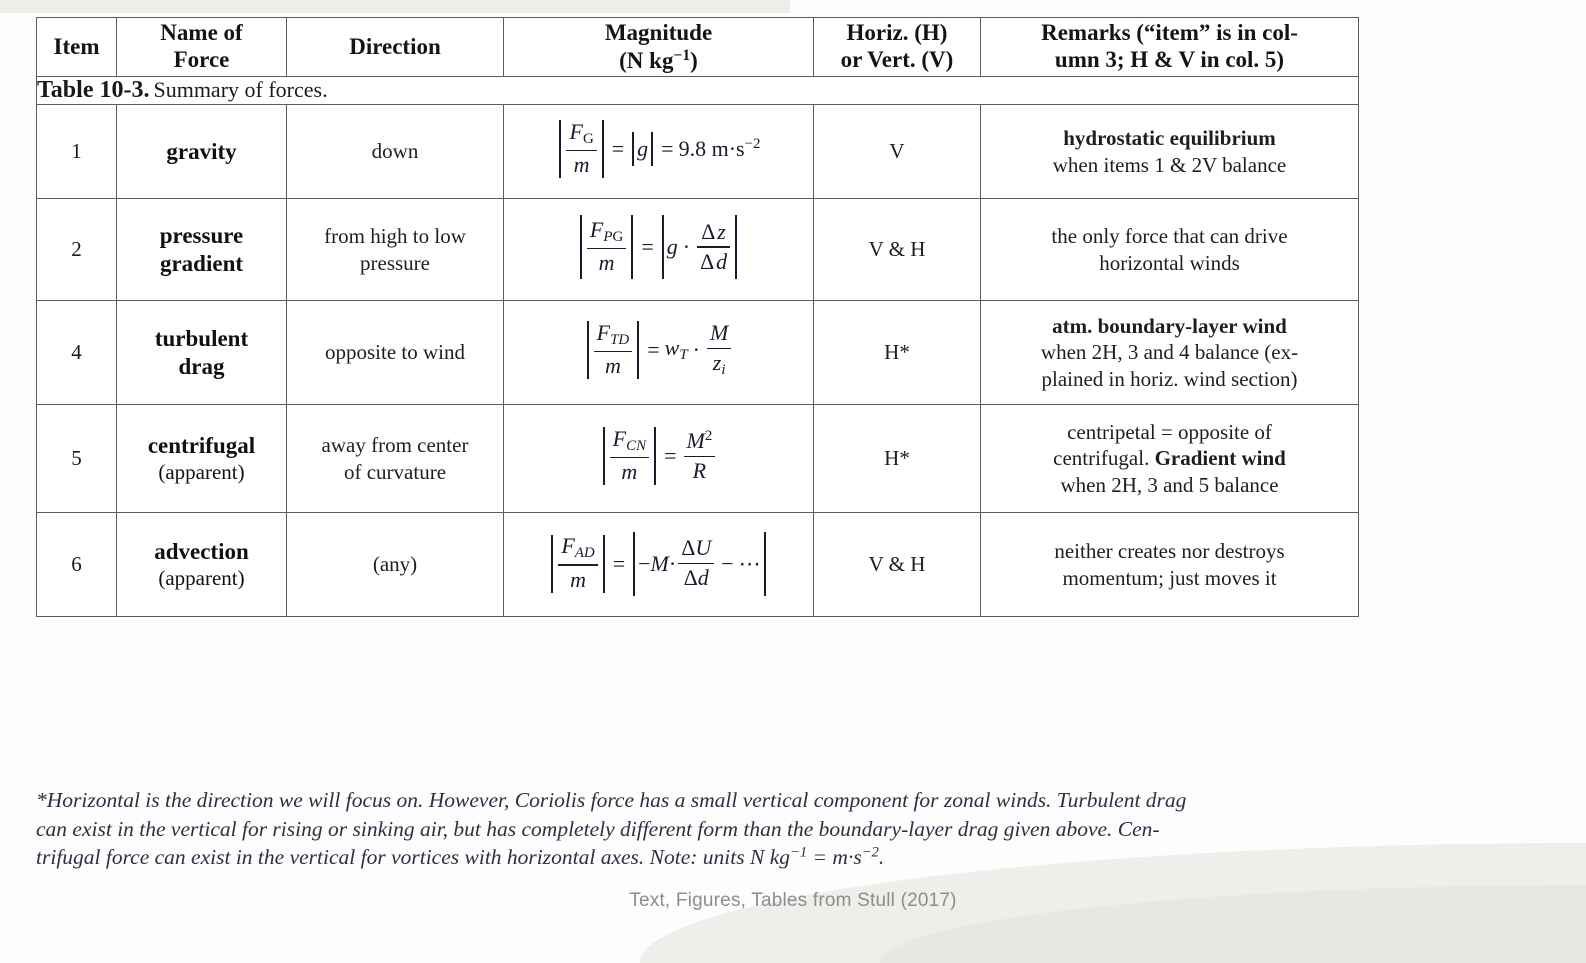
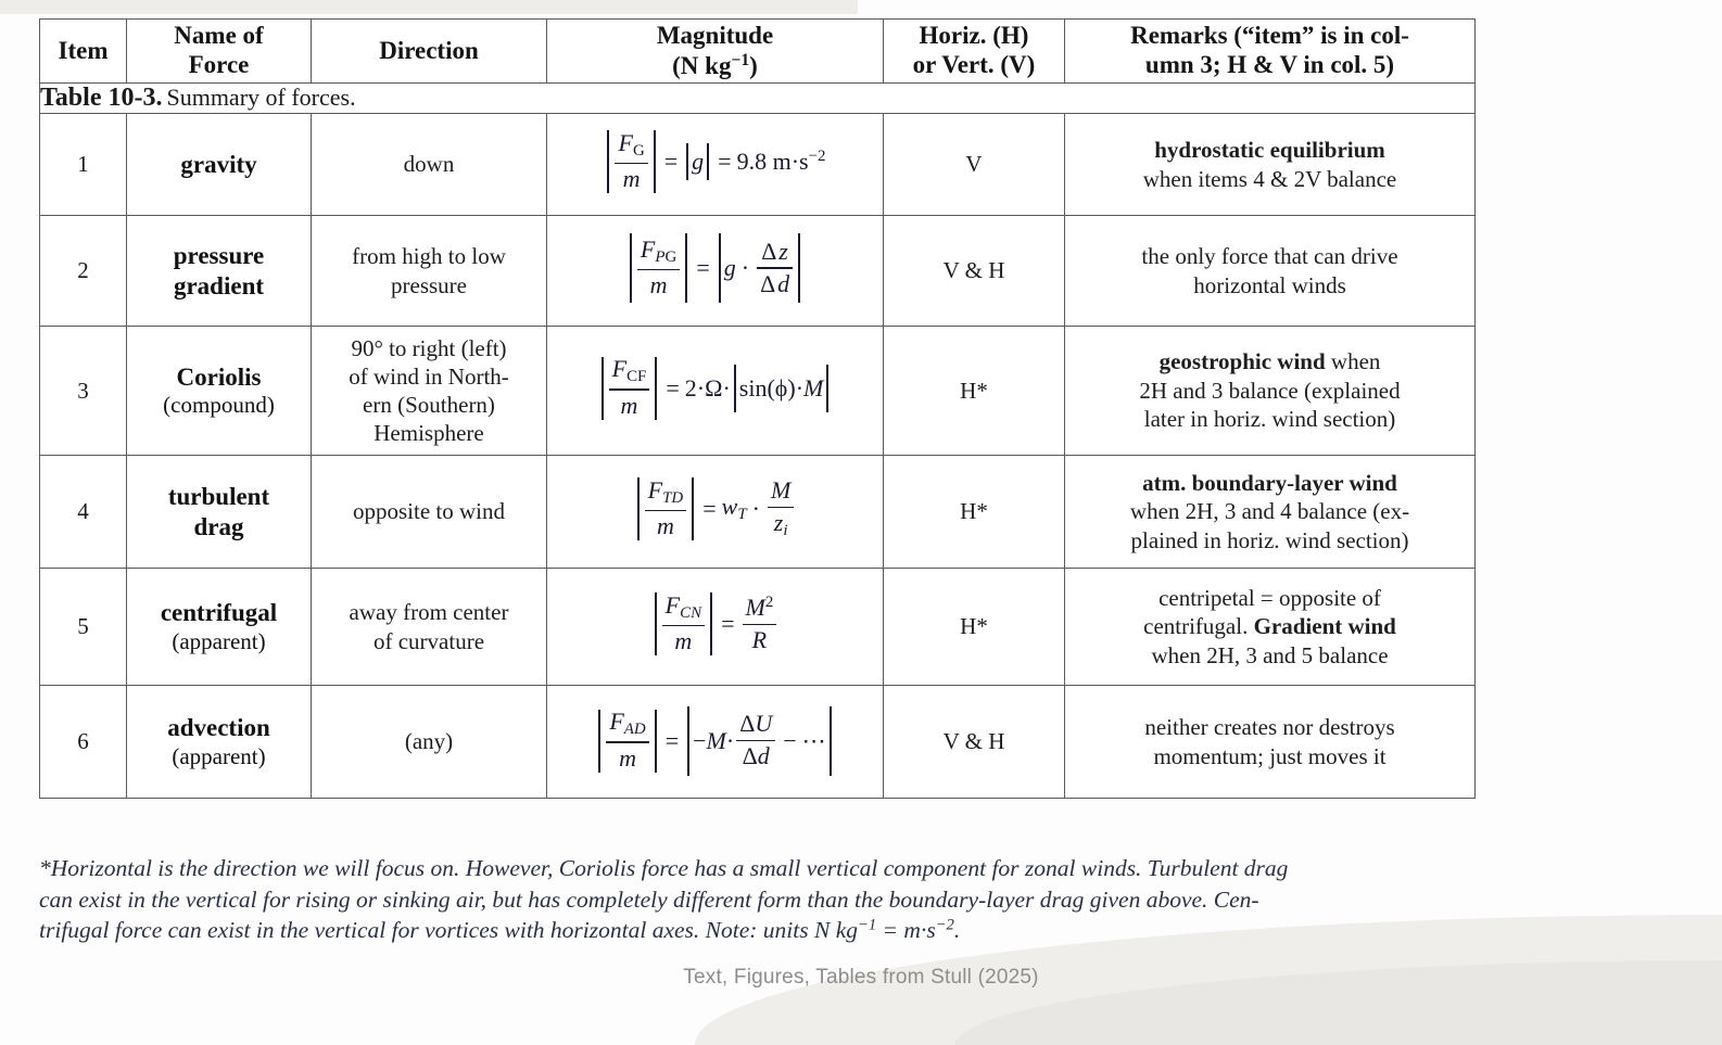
  Table 10-3. Summary of forces.
  Item	Name of Force	Direction	Magnitude (N kg−1)	Horiz. (H) or Vert. (V)	Remarks (“item” is in col- umn 3; H & V in col. 5)
- 1	gravity	down	FG m = g = 9.8 m·s−2	V	hydrostatic equilibrium when items 1 & 2V balance
+ 1	gravity	down	FG m = g = 9.8 m·s−2	V	hydrostatic equilibrium when items 4 & 2V balance
  2	pressure gradient	from high to low pressure	FPG m = g · Δ z Δ d	V & H	the only force that can drive horizontal winds
+ 3	Coriolis (compound)	90° to right (left) of wind in North- ern (Southern) Hemisphere	FCF m = 2 · Ω · sin(ϕ) · M	H*	geostrophic wind when 2H and 3 balance (explained later in horiz. wind section)
  4	turbulent drag	opposite to wind	FTD m = wT · M zi	H*	atm. boundary-layer wind when 2H, 3 and 4 balance (ex- plained in horiz. wind section)
  5	centrifugal (apparent)	away from center of curvature	FCN m = M2 R	H*	centripetal = opposite of centrifugal. Gradient wind when 2H, 3 and 5 balance
  6	advection (apparent)	(any)	FAD m = − M · ΔU Δd − ⋯	V & H	neither creates nor destroys momentum; just moves it
  *Horizontal is the direction we will focus on. However, Coriolis force has a small vertical component for zonal winds. Turbulent drag
  can exist in the vertical for rising or sinking air, but has completely different form than the boundary-layer drag given above. Cen-
  trifugal force can exist in the vertical for vortices with horizontal axes. Note: units N kg−1 = m·s−2.
- Text, Figures, Tables from Stull (2017)
+ Text, Figures, Tables from Stull (2025)
